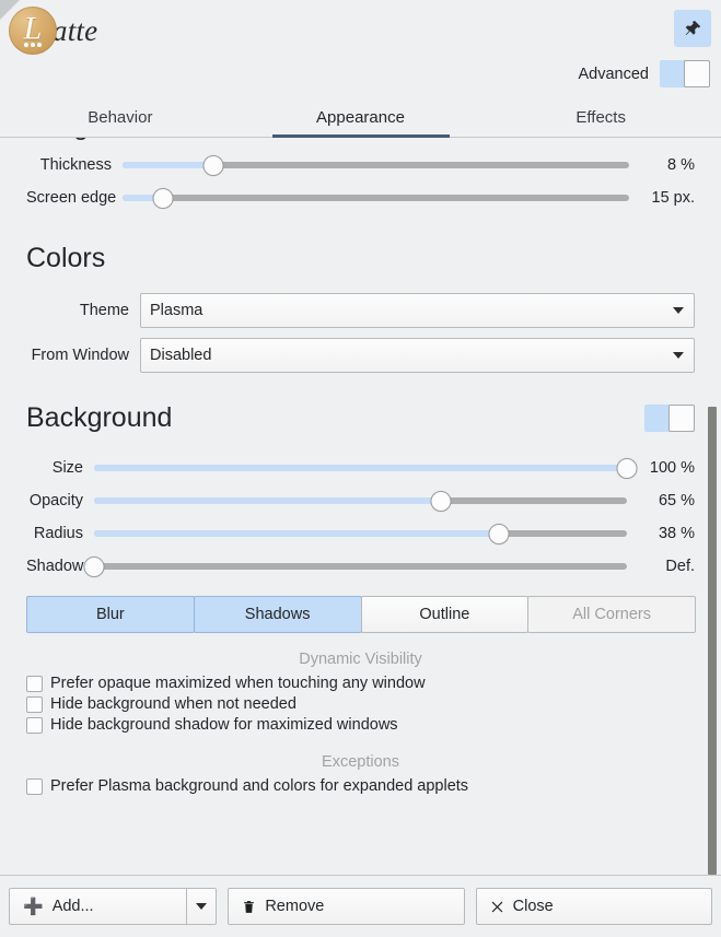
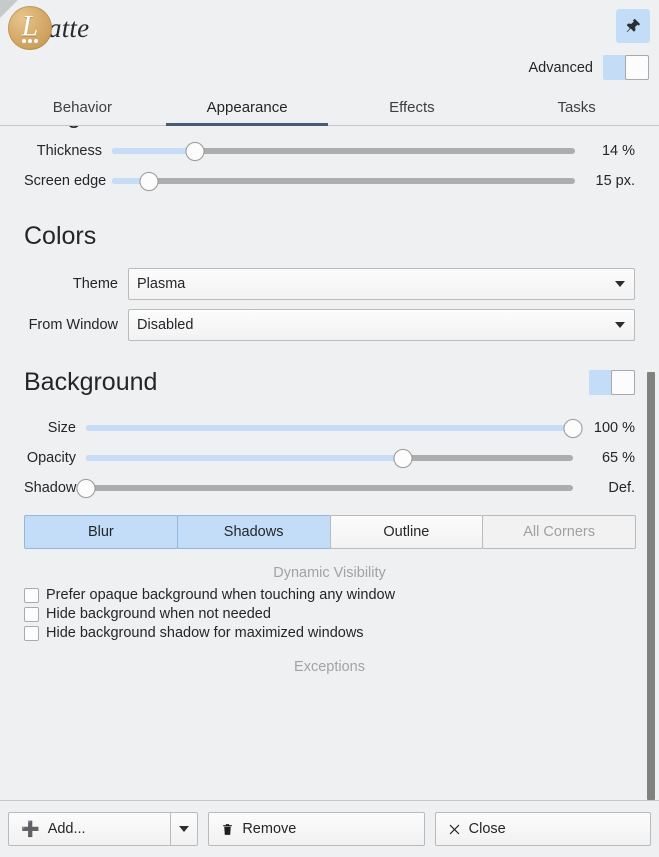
  L
  atte
  Advanced
  Behavior
  Appearance
  Effects
+ Tasks
  Thickness
- 8 %
+ 14 %
  Screen edge
  15 px.
  Colors
  Theme
  Plasma
  From Window
  Disabled
  Background
  Size
  100 %
  Opacity
  65 %
- Radius
- 38 %
  Shadow
  Def.
  Blur
  Shadows
  Outline
  All Corners
  Dynamic Visibility
- Prefer opaque maximized when touching any window
+ Prefer opaque background when touching any window
  Hide background when not needed
  Hide background shadow for maximized windows
  Exceptions
- Prefer Plasma background and colors for expanded applets
  ➕
  Add...
  Remove
  Close
